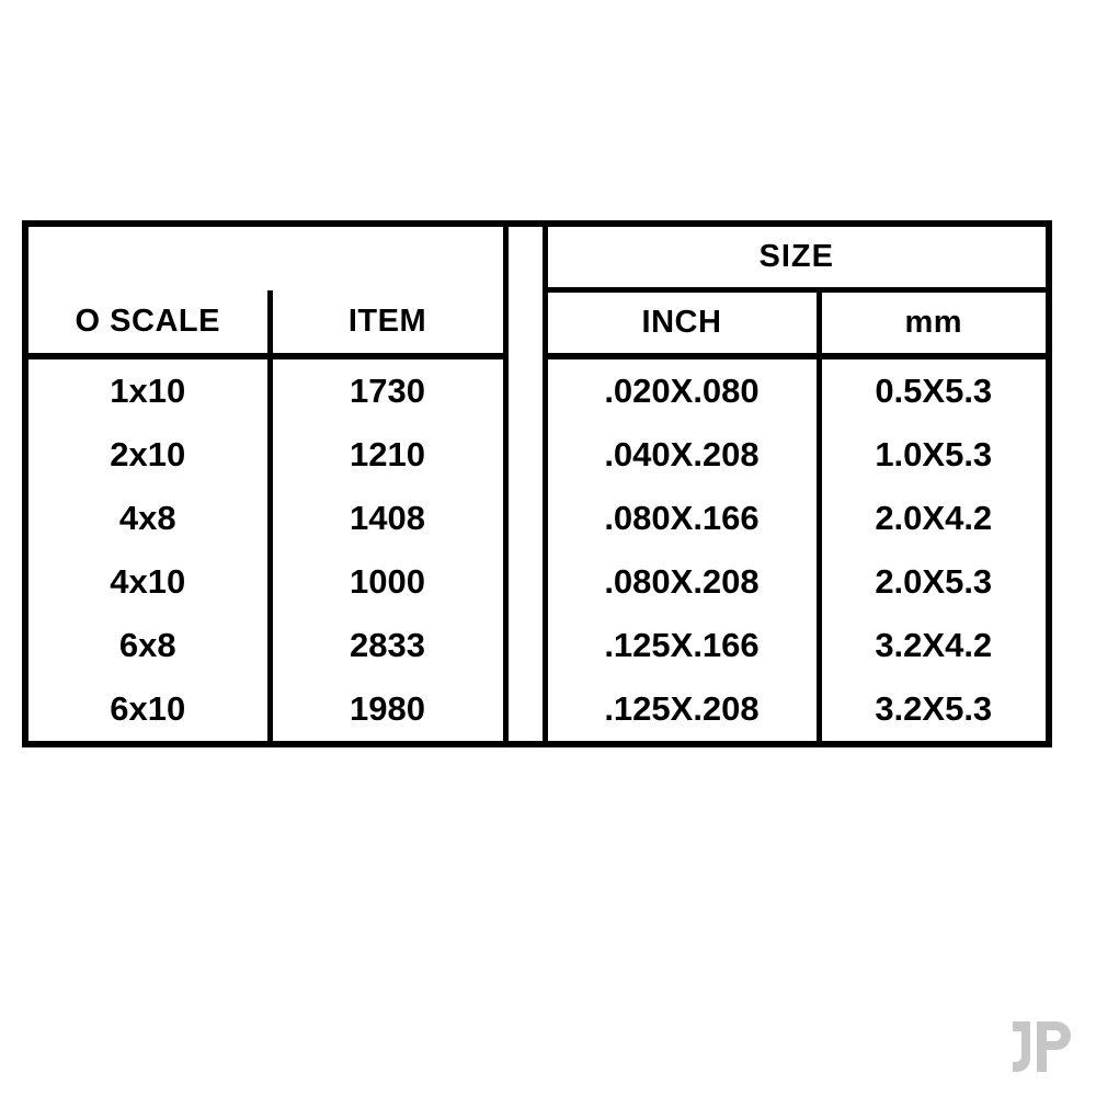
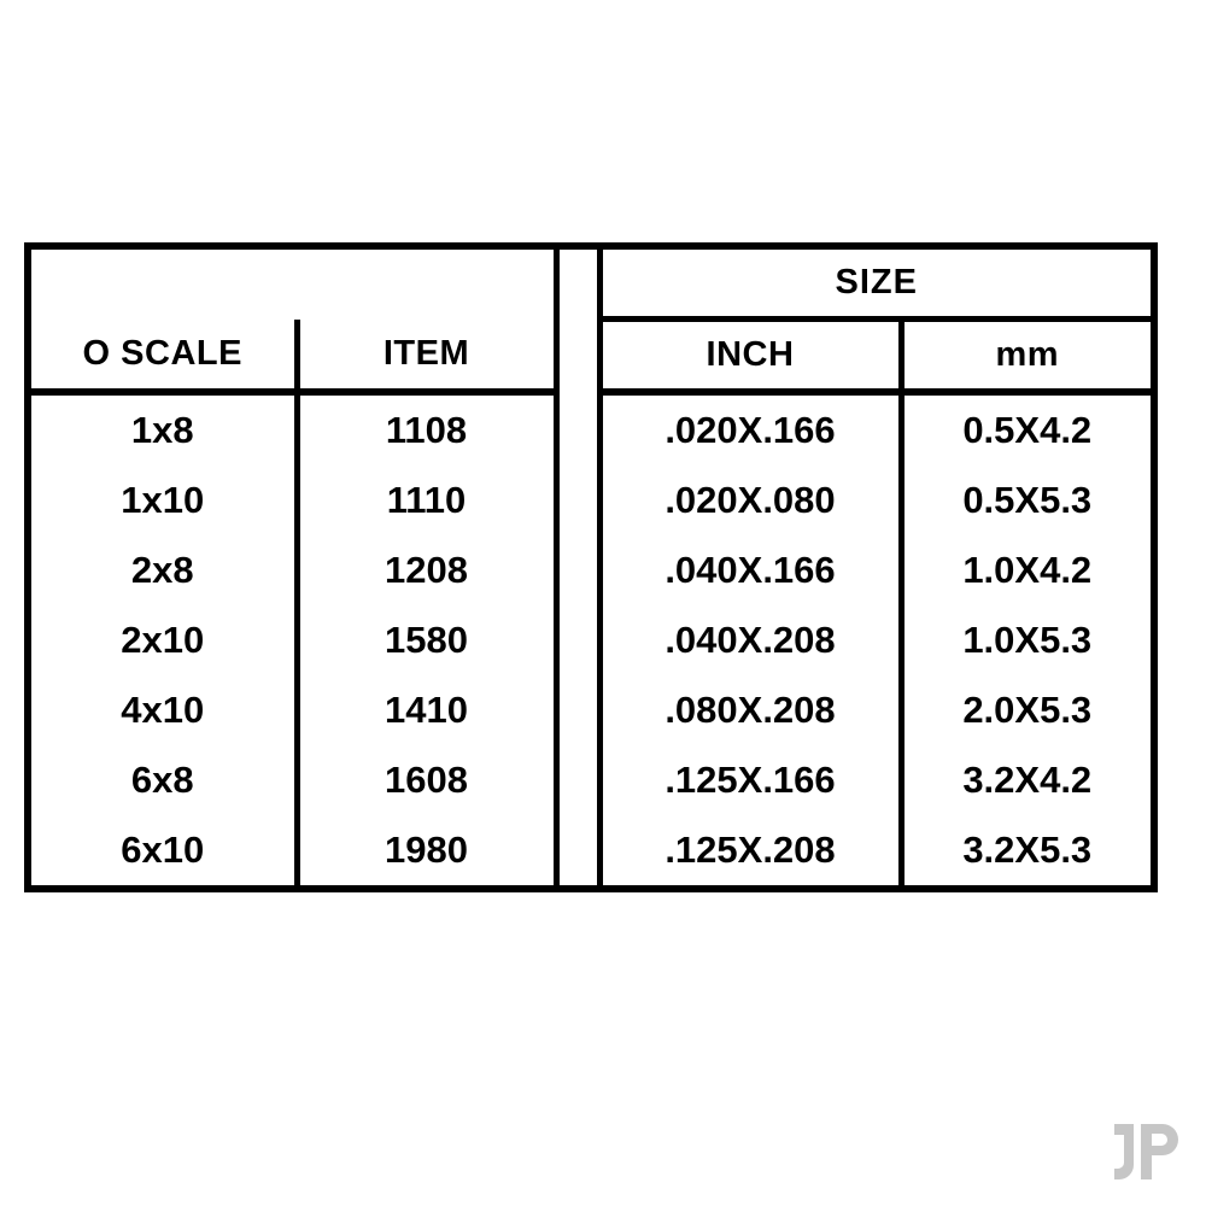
  		SIZE
  O SCALE	ITEM		INCH	mm
+ 1x8	1108		.020X.166	0.5X4.2
- 1x10	1730		.020X.080	0.5X5.3
+ 1x10	1110		.020X.080	0.5X5.3
+ 2x8	1208		.040X.166	1.0X4.2
- 2x10	1210		.040X.208	1.0X5.3
+ 2x10	1580		.040X.208	1.0X5.3
- 4x8	1408		.080X.166	2.0X4.2
- 4x10	1000		.080X.208	2.0X5.3
+ 4x10	1410		.080X.208	2.0X5.3
- 6x8	2833		.125X.166	3.2X4.2
+ 6x8	1608		.125X.166	3.2X4.2
  6x10	1980		.125X.208	3.2X5.3
